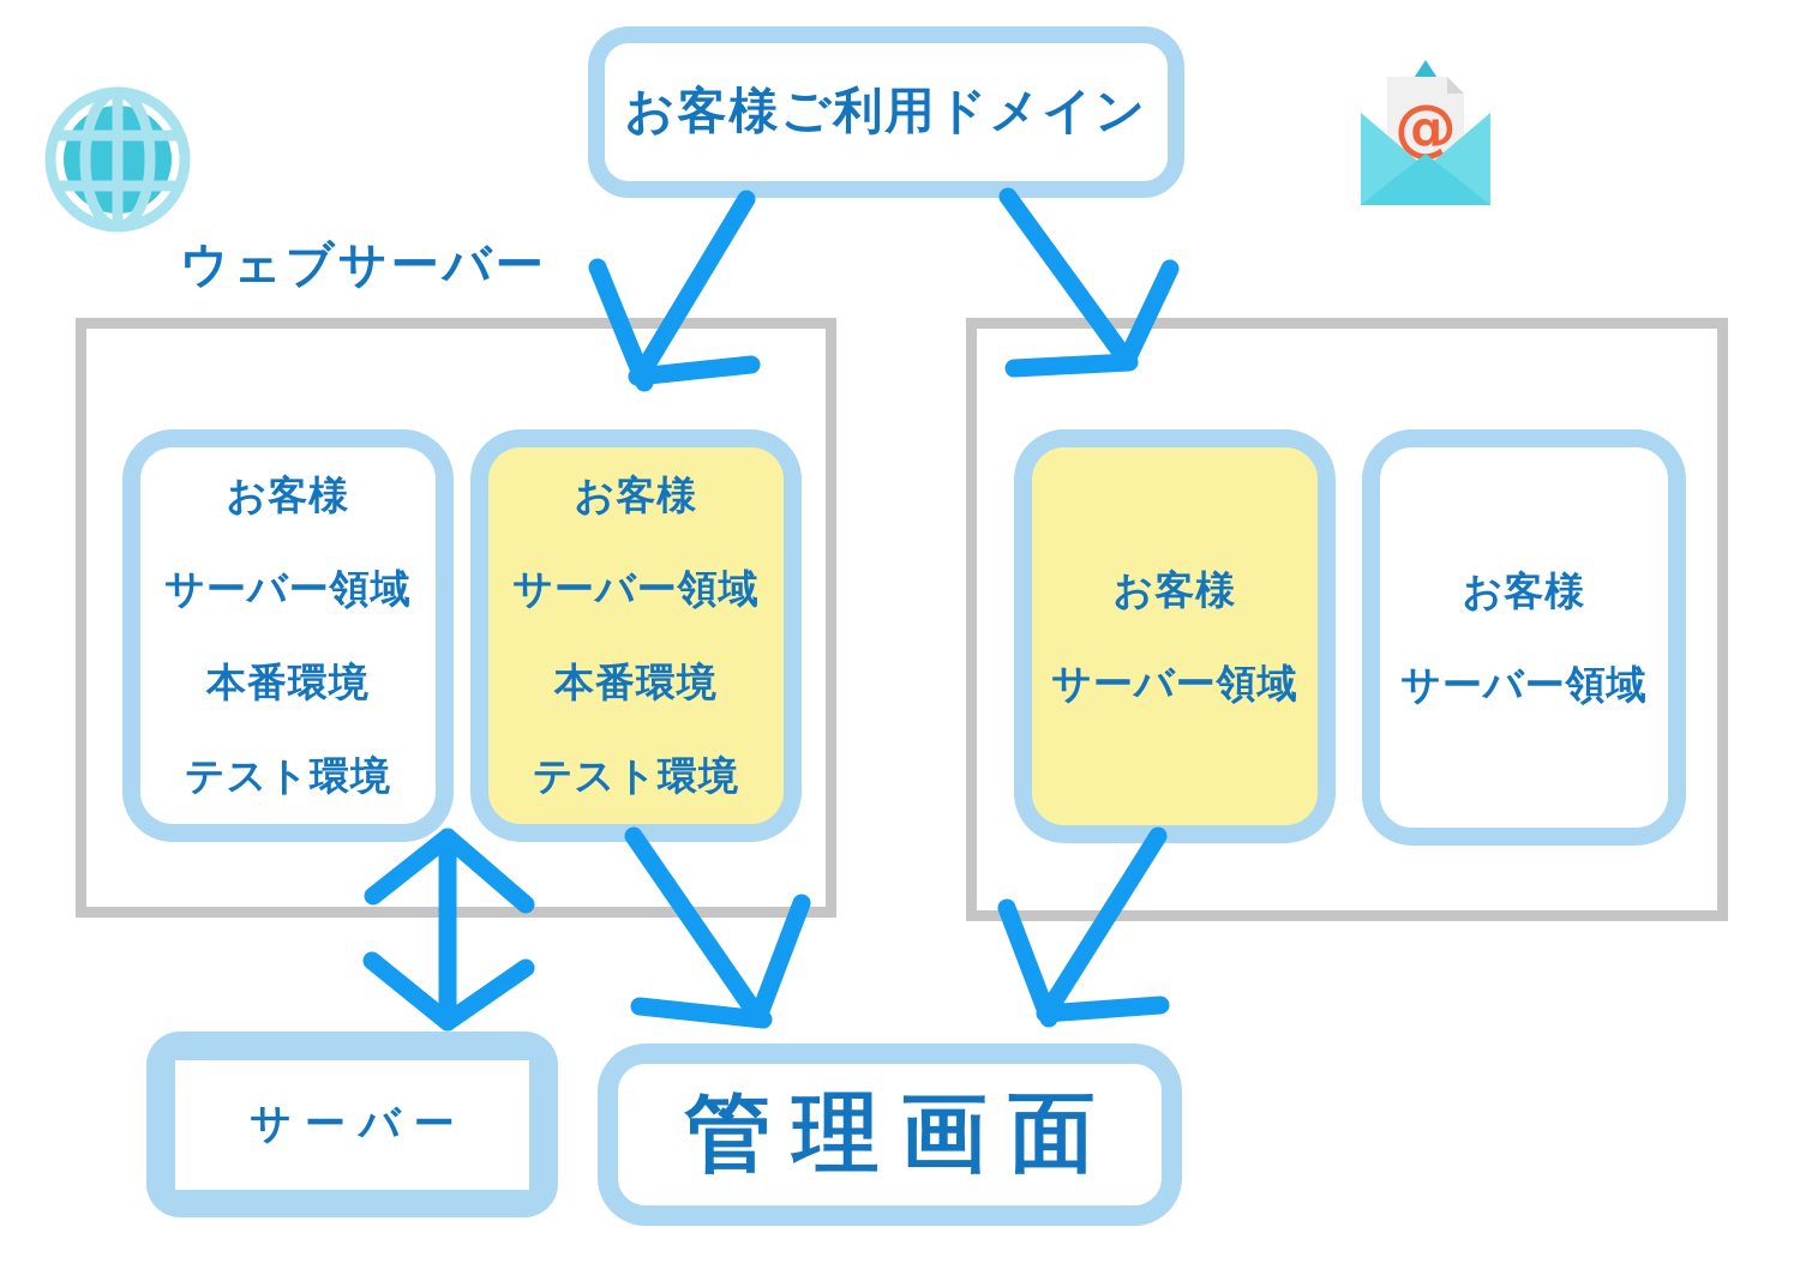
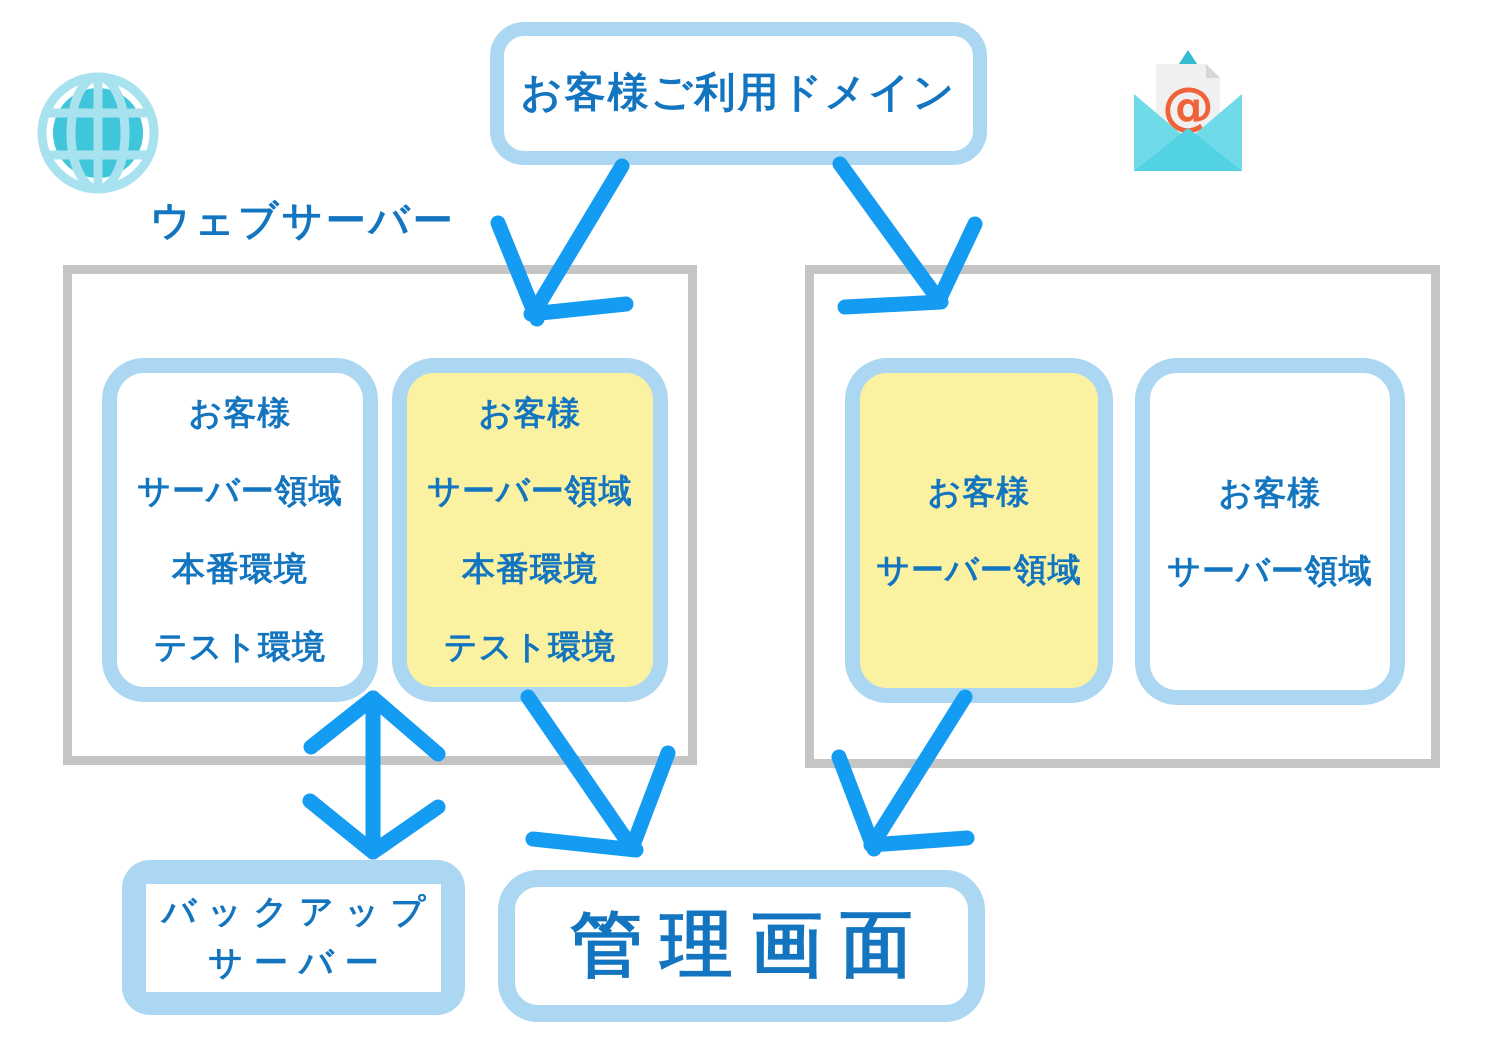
  ウェブサーバー
  お客様ご利用ドメイン
  @
  お客様
  サーバー領域
  本番環境
  テスト環境
  お客様
  サーバー領域
  本番環境
  テスト環境
  お客様
  サーバー領域
  お客様
  サーバー領域
+ バックアップ
  サーバー
  管理画面
